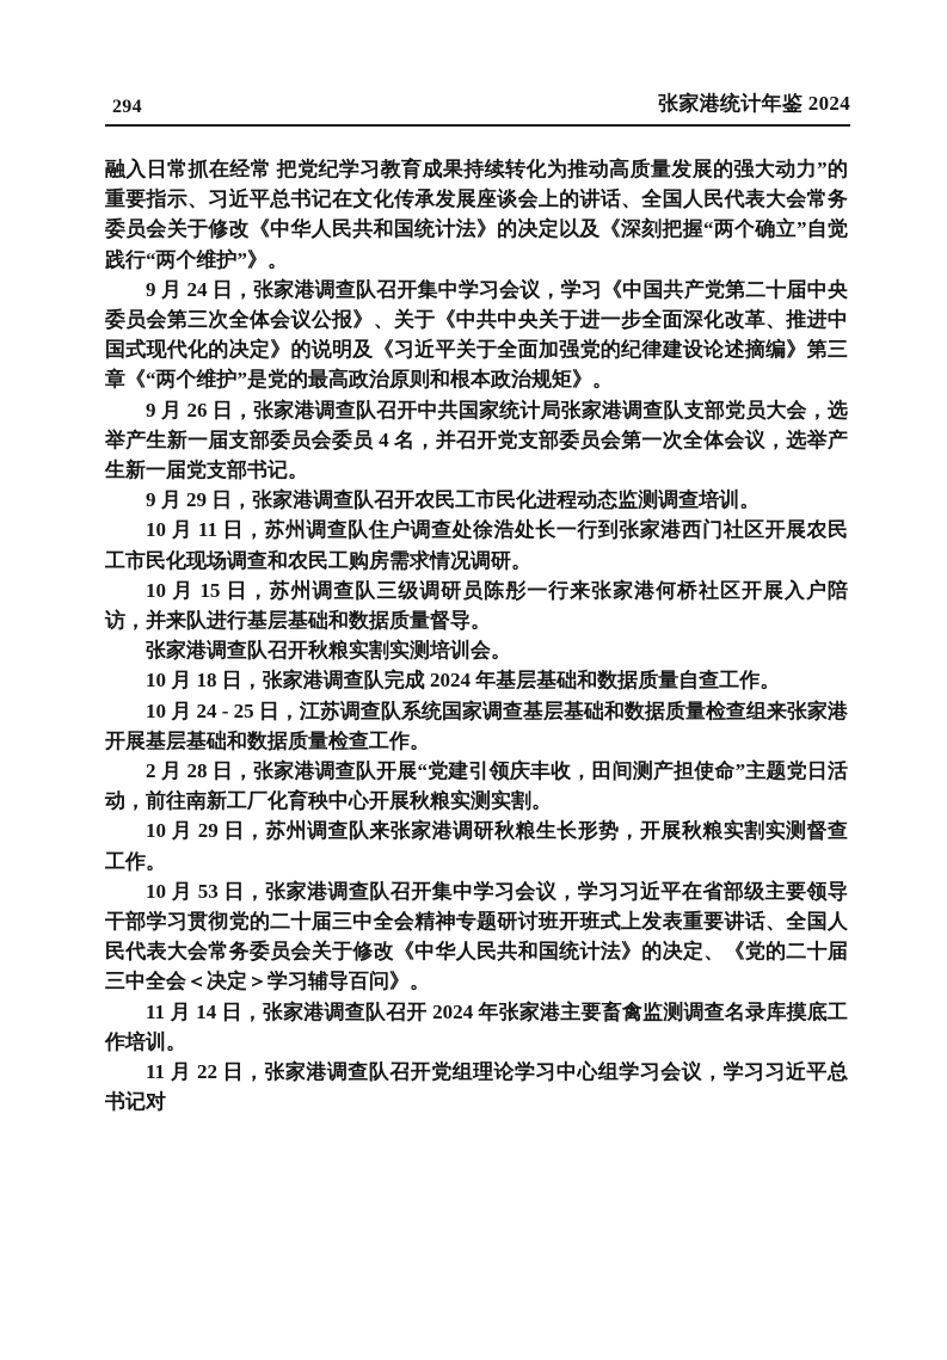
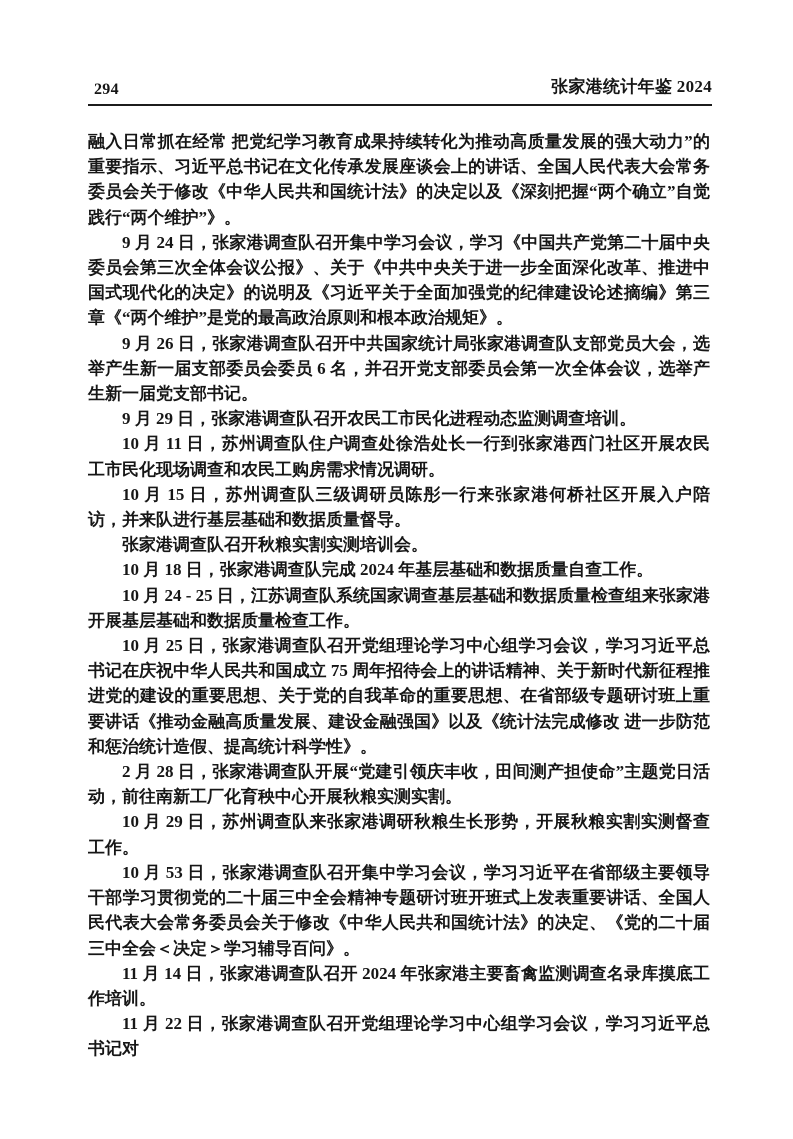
  294
  张家港统计年鉴 2024
  融入日常抓在经常 把党纪学习教育成果持续转化为推动高质量发展的强大动力”的重要指示、习近平总书记在文化传承发展座谈会上的讲话、全国人民代表大会常务委员会关于修改《中华人民共和国统计法》的决定以及《深刻把握“两个确立”自觉践行“两个维护”》。
  9 月 24 日，张家港调查队召开集中学习会议，学习《中国共产党第二十届中央委员会第三次全体会议公报》、关于《中共中央关于进一步全面深化改革、推进中国式现代化的决定》的说明及《习近平关于全面加强党的纪律建设论述摘编》第三章《“两个维护”是党的最高政治原则和根本政治规矩》。
- 9 月 26 日，张家港调查队召开中共国家统计局张家港调查队支部党员大会，选举产生新一届支部委员会委员 4 名，并召开党支部委员会第一次全体会议，选举产生新一届党支部书记。
+ 9 月 26 日，张家港调查队召开中共国家统计局张家港调查队支部党员大会，选举产生新一届支部委员会委员 6 名，并召开党支部委员会第一次全体会议，选举产生新一届党支部书记。
  9 月 29 日，张家港调查队召开农民工市民化进程动态监测调查培训。
  10 月 11 日，苏州调查队住户调查处徐浩处长一行到张家港西门社区开展农民工市民化现场调查和农民工购房需求情况调研。
  10 月 15 日，苏州调查队三级调研员陈彤一行来张家港何桥社区开展入户陪访，并来队进行基层基础和数据质量督导。
  张家港调查队召开秋粮实割实测培训会。
  10 月 18 日，张家港调查队完成 2024 年基层基础和数据质量自查工作。
  10 月 24 - 25 日，江苏调查队系统国家调查基层基础和数据质量检查组来张家港开展基层基础和数据质量检查工作。
+ 10 月 25 日，张家港调查队召开党组理论学习中心组学习会议，学习习近平总书记在庆祝中华人民共和国成立 75 周年招待会上的讲话精神、关于新时代新征程推进党的建设的重要思想、关于党的自我革命的重要思想、在省部级专题研讨班上重要讲话《推动金融高质量发展、建设金融强国》以及《统计法完成修改 进一步防范和惩治统计造假、提高统计科学性》。
  2 月 28 日，张家港调查队开展“党建引领庆丰收，田间测产担使命”主题党日活动，前往南新工厂化育秧中心开展秋粮实测实割。
  10 月 29 日，苏州调查队来张家港调研秋粮生长形势，开展秋粮实割实测督查工作。
  10 月 53 日，张家港调查队召开集中学习会议，学习习近平在省部级主要领导干部学习贯彻党的二十届三中全会精神专题研讨班开班式上发表重要讲话、全国人民代表大会常务委员会关于修改《中华人民共和国统计法》的决定、《党的二十届三中全会＜决定＞学习辅导百问》。
  11 月 14 日，张家港调查队召开 2024 年张家港主要畜禽监测调查名录库摸底工作培训。
  11 月 22 日，张家港调查队召开党组理论学习中心组学习会议，学习习近平总书记对
